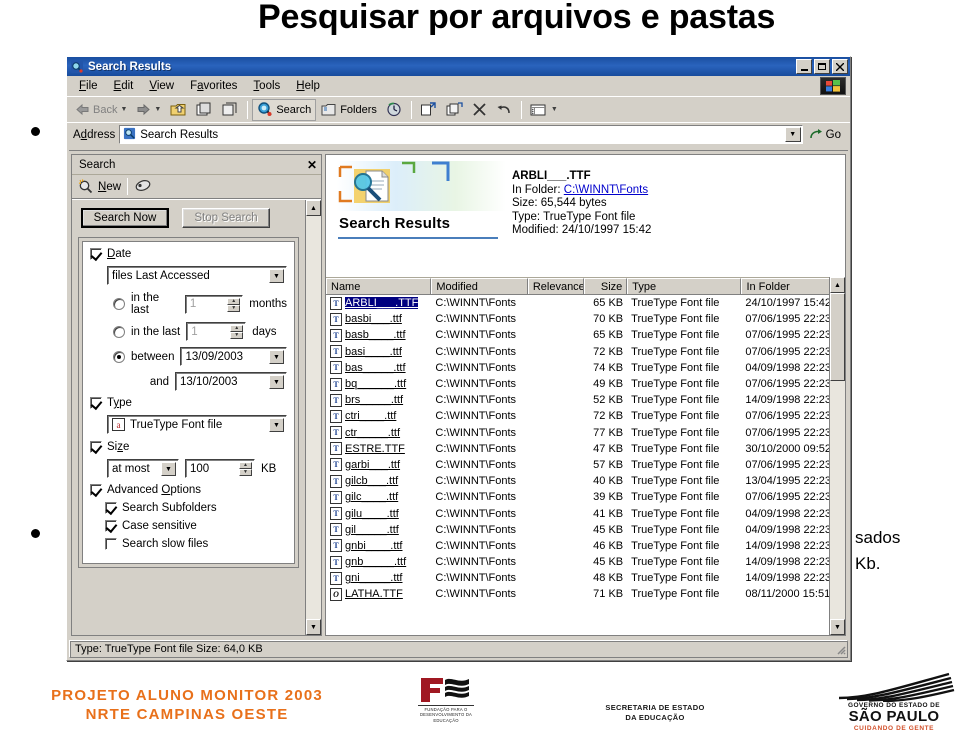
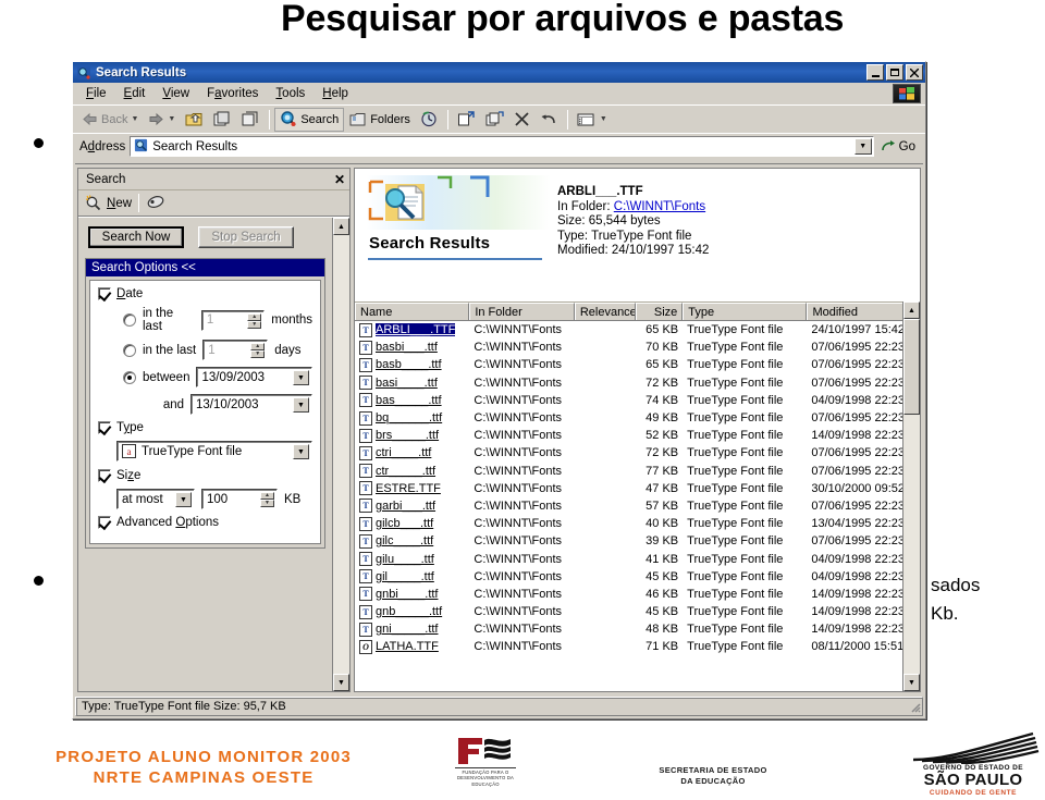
  Pesquisar por arquivos e pastas
  sados
  Kb.
  Search Results
  File
  Edit
  View
  Favorites
  Tools
  Help
  Back
  Search
  Folders
  Address
  Search Results
  Go
  Search
  ✕
  New
  Search Now
  Stop Search
+ Search Options <<
  Date
- files Last Accessed
  in the last
  1
  months
  in the last
  1
  days
  between
  13/09/2003
  and
  13/10/2003
  Type
  a
  TrueType Font file
  Size
  at most
  100
  KB
  Advanced Options
- Search Subfolders
- Case sensitive
- Search slow files
  Search Results
  ARBLI___.TTF
  In Folder: C:\WINNT\Fonts
  Size: 65,544 bytes
  Type: TrueType Font file
  Modified: 24/10/1997 15:42
  Name
- Modified
+ In Folder
  Relevance
  Size
  Type
- In Folder
+ Modified
  T
  ARBLI___.TTF
  C:\WINNT\Fonts
  65 KB
  TrueType Font file
  24/10/1997 15:42
  T
  basbi___.ttf
  C:\WINNT\Fonts
  70 KB
  TrueType Font file
  07/06/1995 22:23
  T
  basb____.ttf
  C:\WINNT\Fonts
  65 KB
  TrueType Font file
  07/06/1995 22:23
  T
  basi____.ttf
  C:\WINNT\Fonts
  72 KB
  TrueType Font file
  07/06/1995 22:23
  T
  bas_____.ttf
  C:\WINNT\Fonts
  74 KB
  TrueType Font file
  04/09/1998 22:23
  T
  bq______.ttf
  C:\WINNT\Fonts
  49 KB
  TrueType Font file
  07/06/1995 22:23
  T
  brs_____.ttf
  C:\WINNT\Fonts
  52 KB
  TrueType Font file
  14/09/1998 22:23
  T
  ctri____.ttf
  C:\WINNT\Fonts
  72 KB
  TrueType Font file
  07/06/1995 22:23
  T
  ctr_____.ttf
  C:\WINNT\Fonts
  77 KB
  TrueType Font file
  07/06/1995 22:23
  T
  ESTRE.TTF
  C:\WINNT\Fonts
  47 KB
  TrueType Font file
  30/10/2000 09:52
  T
  garbi___.ttf
  C:\WINNT\Fonts
  57 KB
  TrueType Font file
  07/06/1995 22:23
  T
  gilcb___.ttf
  C:\WINNT\Fonts
  40 KB
  TrueType Font file
  13/04/1995 22:23
  T
  gilc____.ttf
  C:\WINNT\Fonts
  39 KB
  TrueType Font file
  07/06/1995 22:23
  T
  gilu____.ttf
  C:\WINNT\Fonts
  41 KB
  TrueType Font file
  04/09/1998 22:23
  T
  gil_____.ttf
  C:\WINNT\Fonts
  45 KB
  TrueType Font file
  04/09/1998 22:23
  T
  gnbi____.ttf
  C:\WINNT\Fonts
  46 KB
  TrueType Font file
  14/09/1998 22:23
  T
  gnb_____.ttf
  C:\WINNT\Fonts
  45 KB
  TrueType Font file
  14/09/1998 22:23
  T
  gni_____.ttf
  C:\WINNT\Fonts
  48 KB
  TrueType Font file
  14/09/1998 22:23
  O
  LATHA.TTF
  C:\WINNT\Fonts
  71 KB
  TrueType Font file
  08/11/2000 15:51
- Type: TrueType Font file Size: 64,0 KB
+ Type: TrueType Font file Size: 95,7 KB
  PROJETO ALUNO MONITOR 2003
  NRTE CAMPINAS OESTE
  SECRETARIA DE ESTADO
  DA EDUCAÇÃO
  SÃO PAULO
